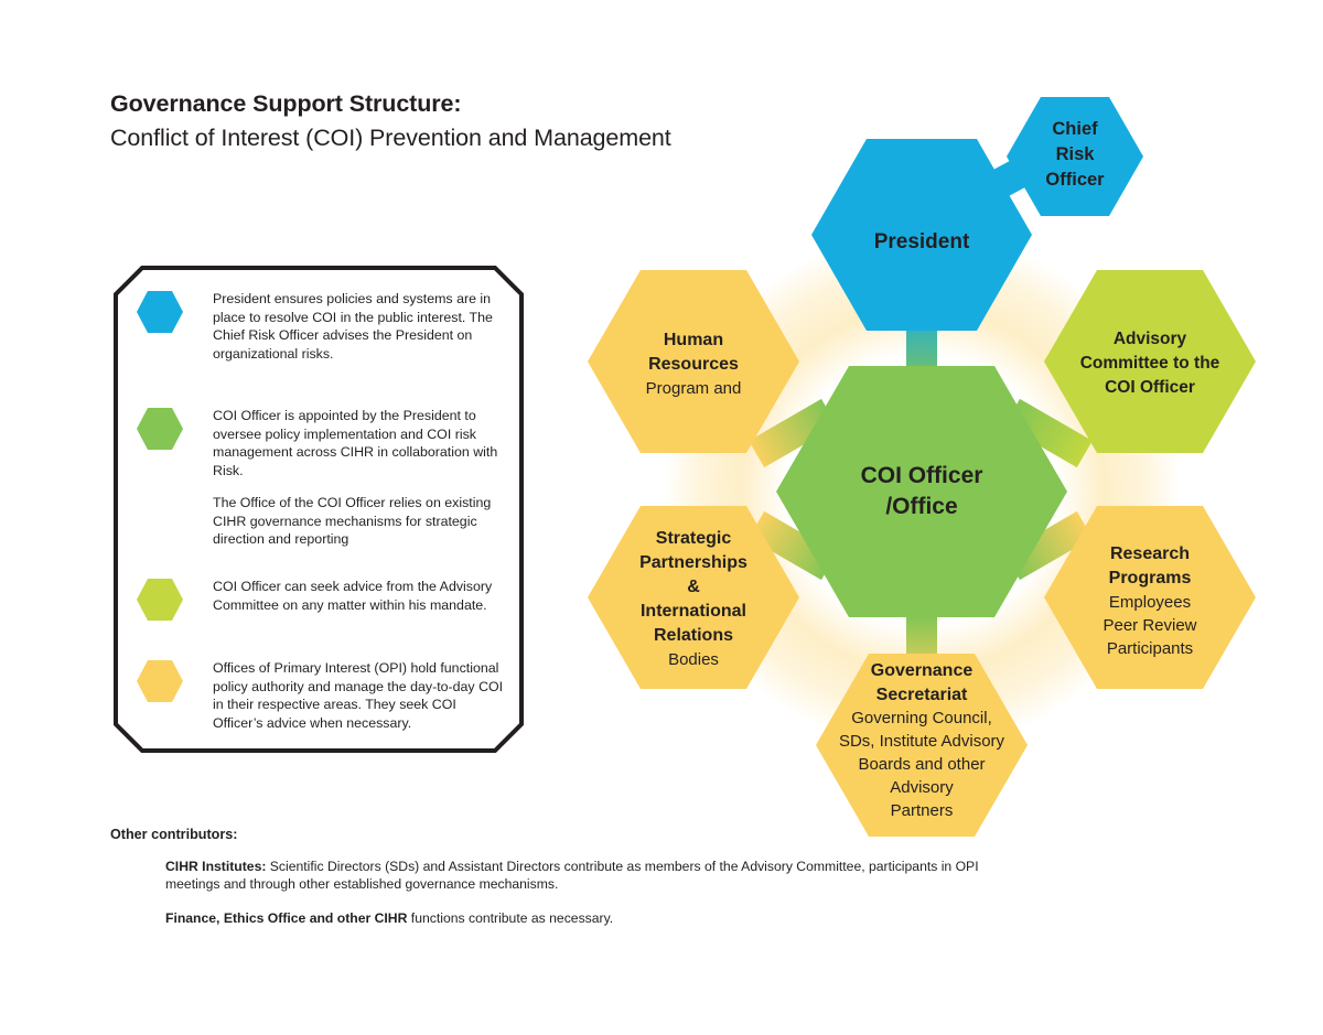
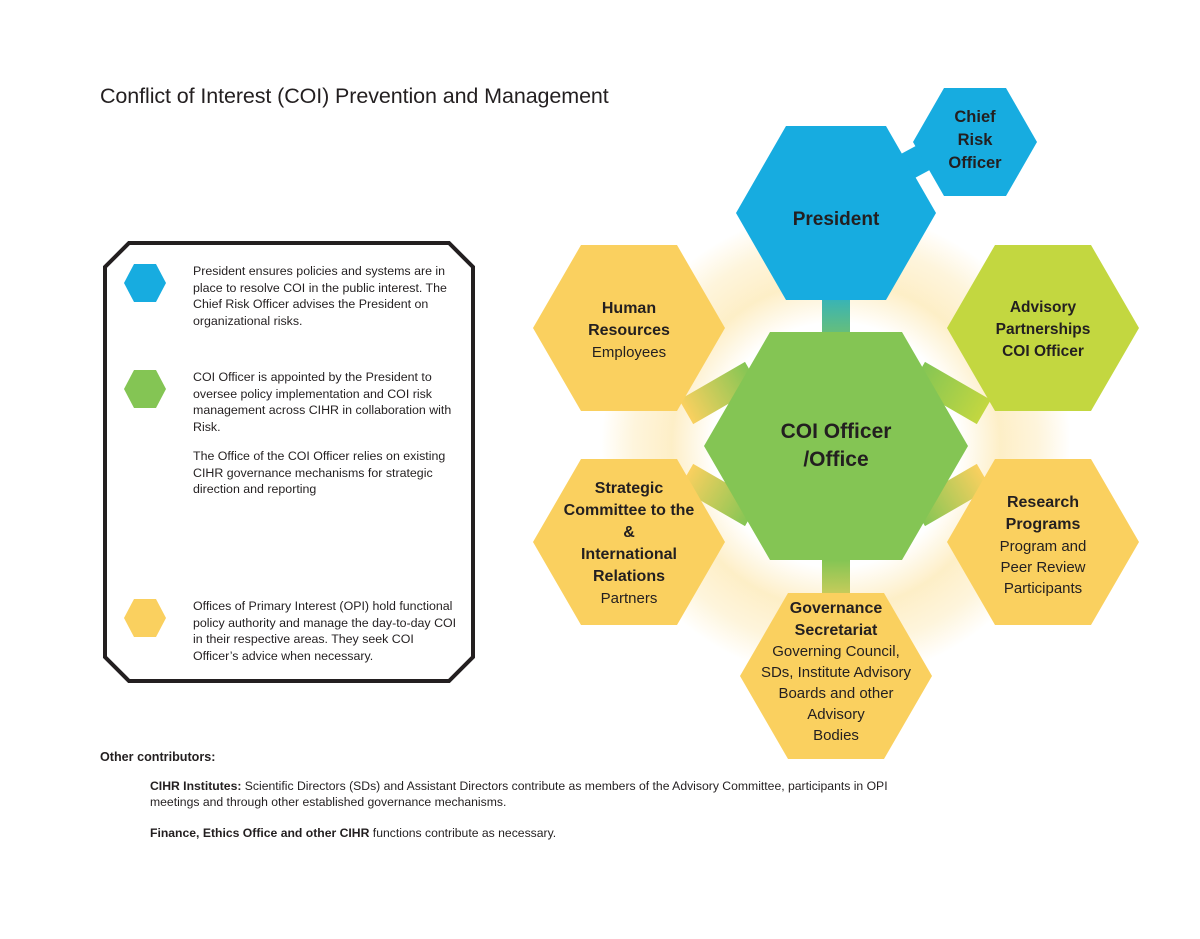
- Governance Support Structure:
  Conflict of Interest (COI) Prevention and Management
  President ensures policies and systems are in place to resolve COI in the public interest. The Chief Risk Officer advises the President on organizational risks.
  COI Officer is appointed by the President to oversee policy implementation and COI risk management across CIHR in collaboration with Risk.
  The Office of the COI Officer relies on existing CIHR governance mechanisms for strategic direction and reporting
- COI Officer can seek advice from the Advisory Committee on any matter within his mandate.
  Offices of Primary Interest (OPI) hold functional policy authority and manage the day-to-day COI in their respective areas. They seek COI Officer’s advice when necessary.
  Other contributors:
  CIHR Institutes: Scientific Directors (SDs) and Assistant Directors contribute as members of the Advisory Committee, participants in OPI meetings and through other established governance mechanisms.
  Finance, Ethics Office and other CIHR functions contribute as necessary.
  Chief
  Risk
  Officer
  President
  COI Officer
  /Office
  Advisory
- Committee to the
+ Partnerships
  COI Officer
  Research
  Programs
- Employees
+ Program and
  Peer Review
  Participants
  Human
  Resources
- Program and
+ Employees
  Strategic
- Partnerships
+ Committee to the
  &
  International
  Relations
- Bodies
+ Partners
  Governance
  Secretariat
  Governing Council,
  SDs, Institute Advisory
  Boards and other
  Advisory
- Partners
+ Bodies
